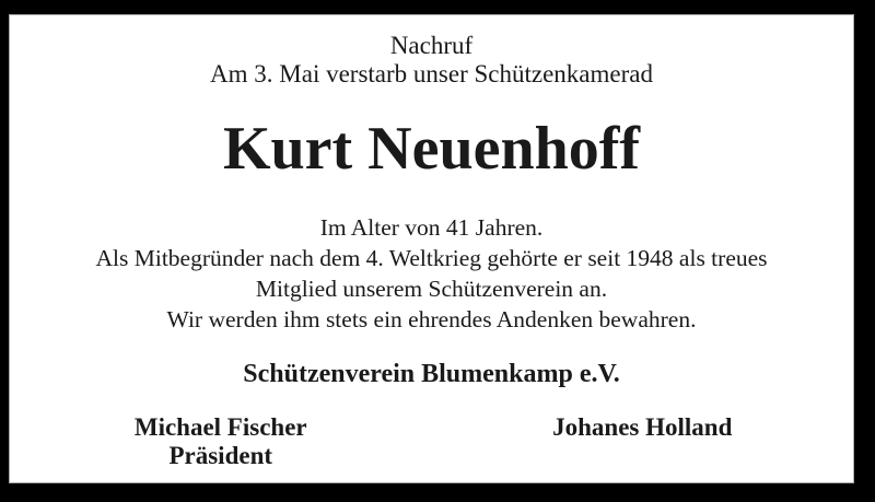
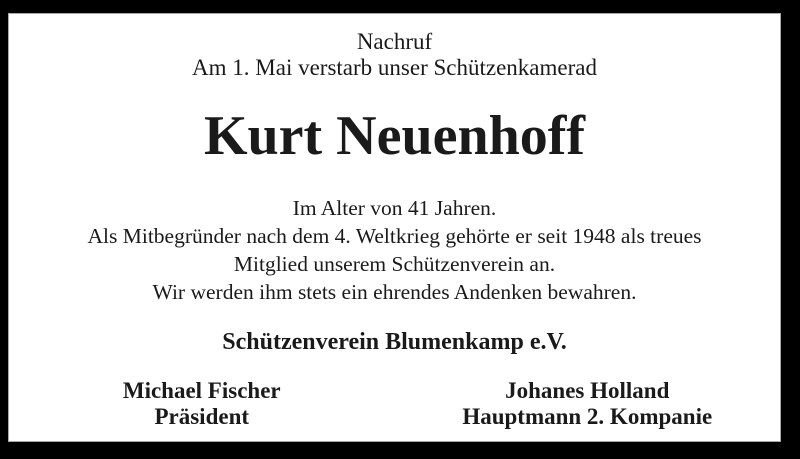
  Nachruf
- Am 3. Mai verstarb unser Schützenkamerad
+ Am 1. Mai verstarb unser Schützenkamerad
  Kurt Neuenhoff
  Im Alter von 41 Jahren.
  Als Mitbegründer nach dem 4. Weltkrieg gehörte er seit 1948 als treues
  Mitglied unserem Schützenverein an.
  Wir werden ihm stets ein ehrendes Andenken bewahren.
  Schützenverein Blumenkamp e.V.
  Michael Fischer
  Präsident
  Johanes Holland
+ Hauptmann 2. Kompanie
